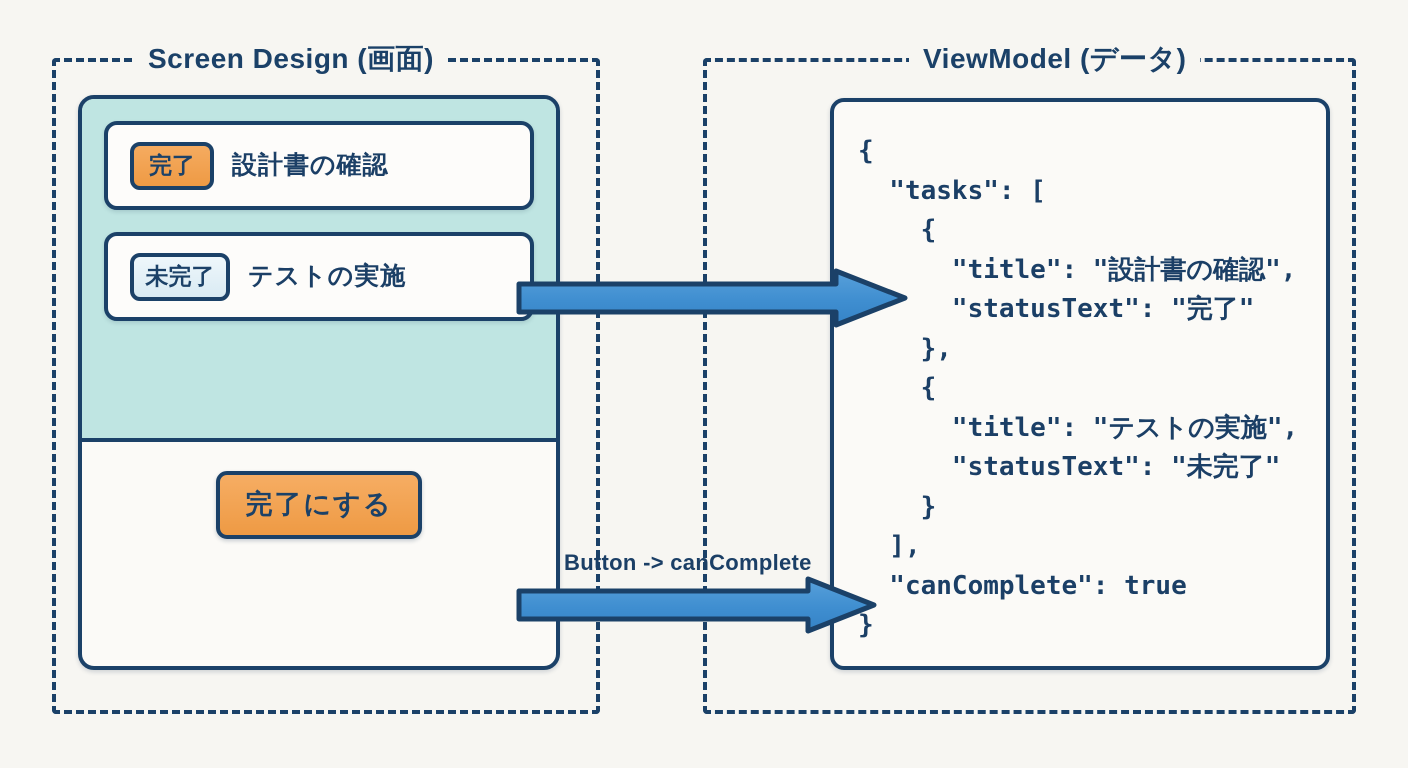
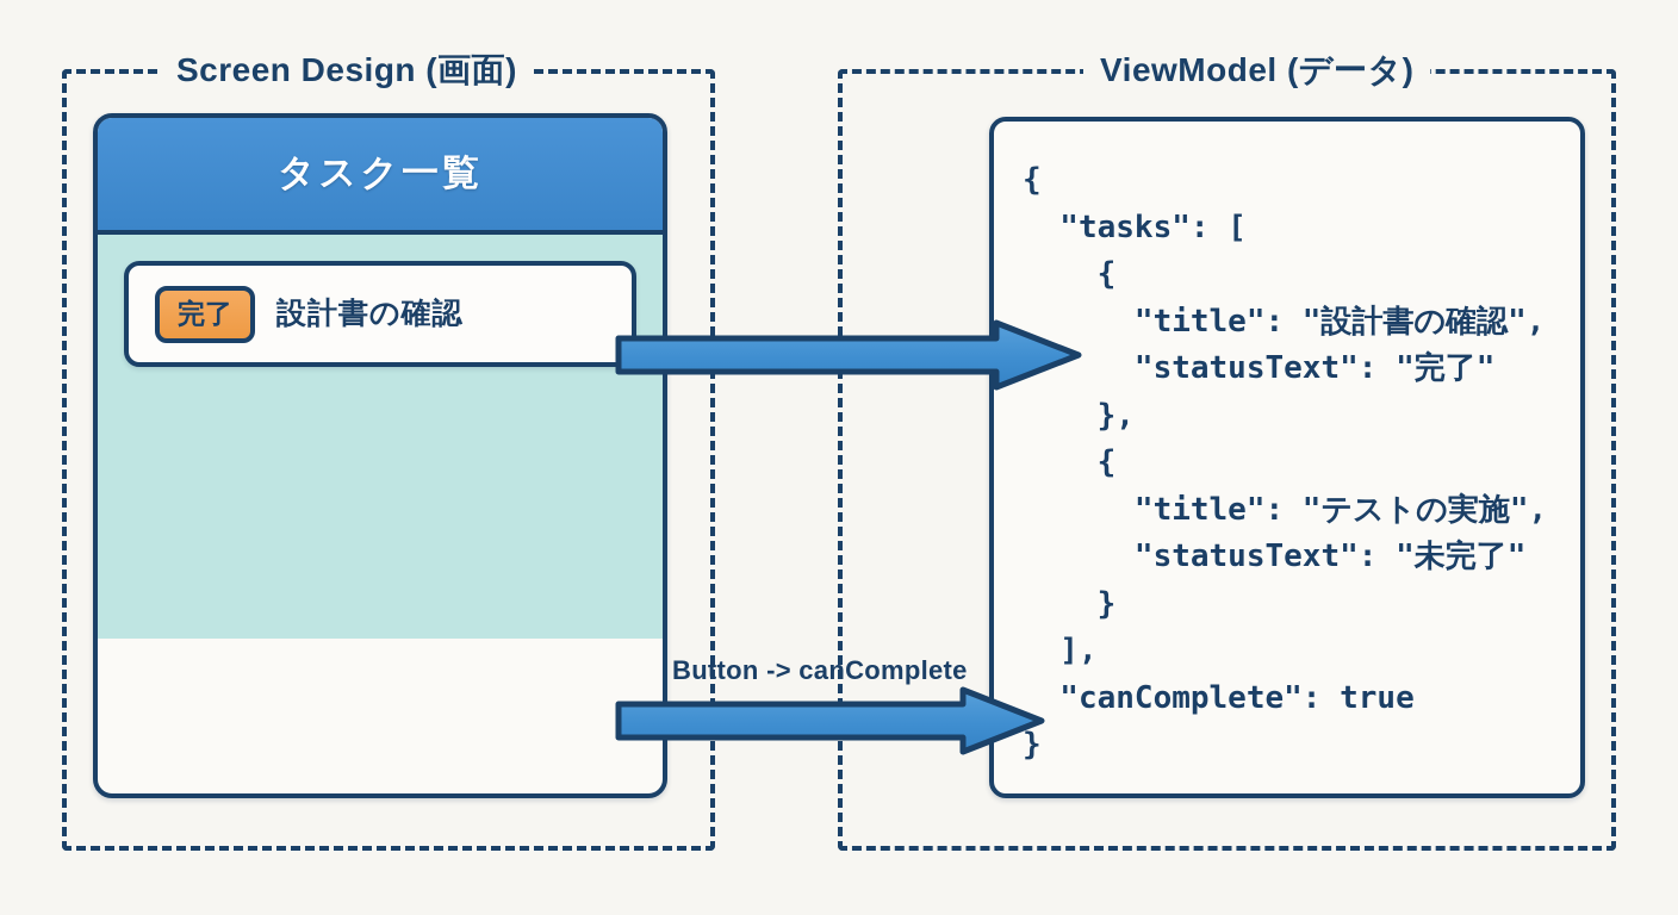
  Screen Design (画面)
+ タスク一覧
  完了
  設計書の確認
- 未完了
- テストの実施
- 完了にする
  ViewModel (データ)
  {
  "tasks": [
  {
  "title": "設計書の確認",
  "statusText": "完了"
  },
  {
  "title": "テストの実施",
  "statusText": "未完了"
  }
  ],
  "canComplete": true
  }
  Button -> canComplete
